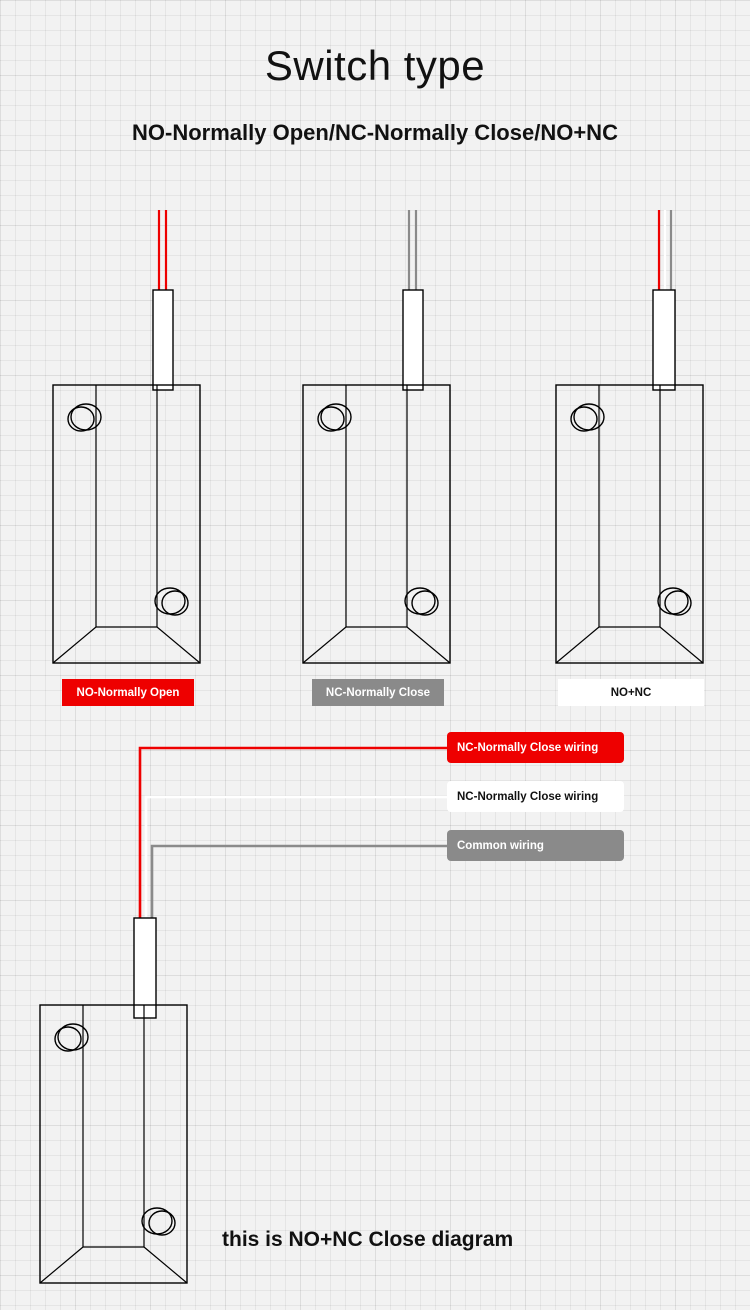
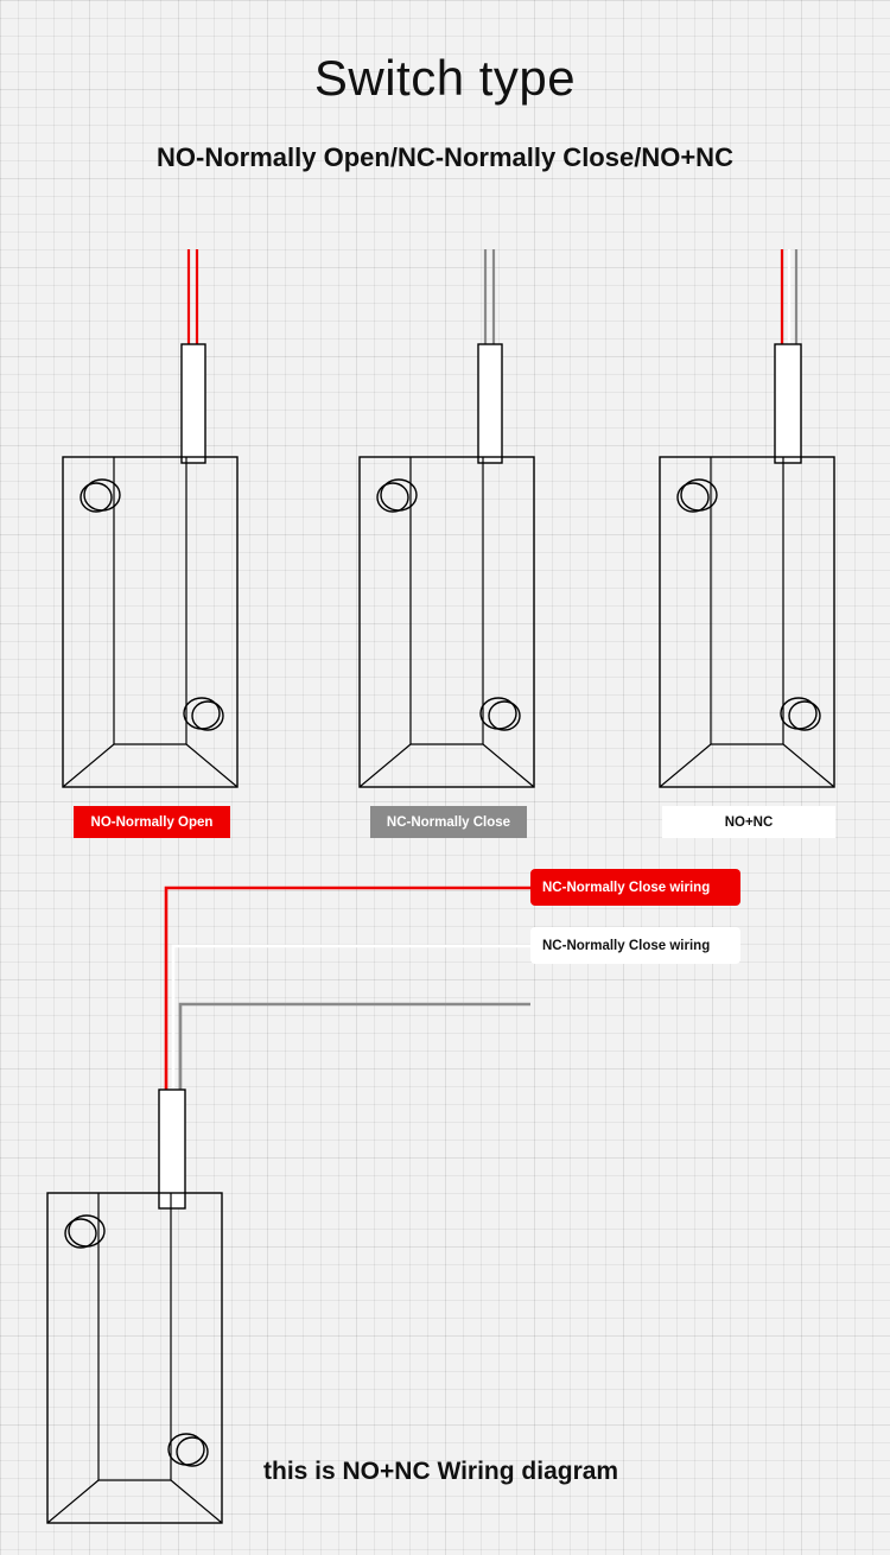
  NO-Normally Open
  NC-Normally Close
  NO+NC
  NC-Normally Close wiring
  NC-Normally Close wiring
- Common wiring
- this is NO+NC Close diagram
+ this is NO+NC Wiring diagram
